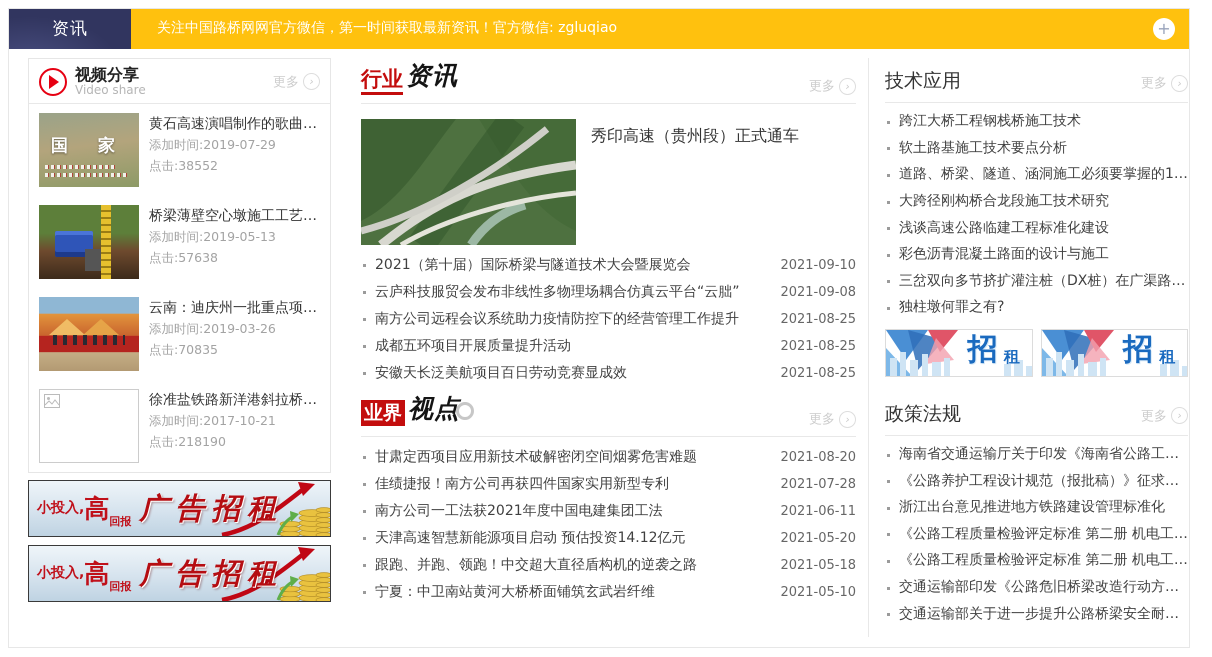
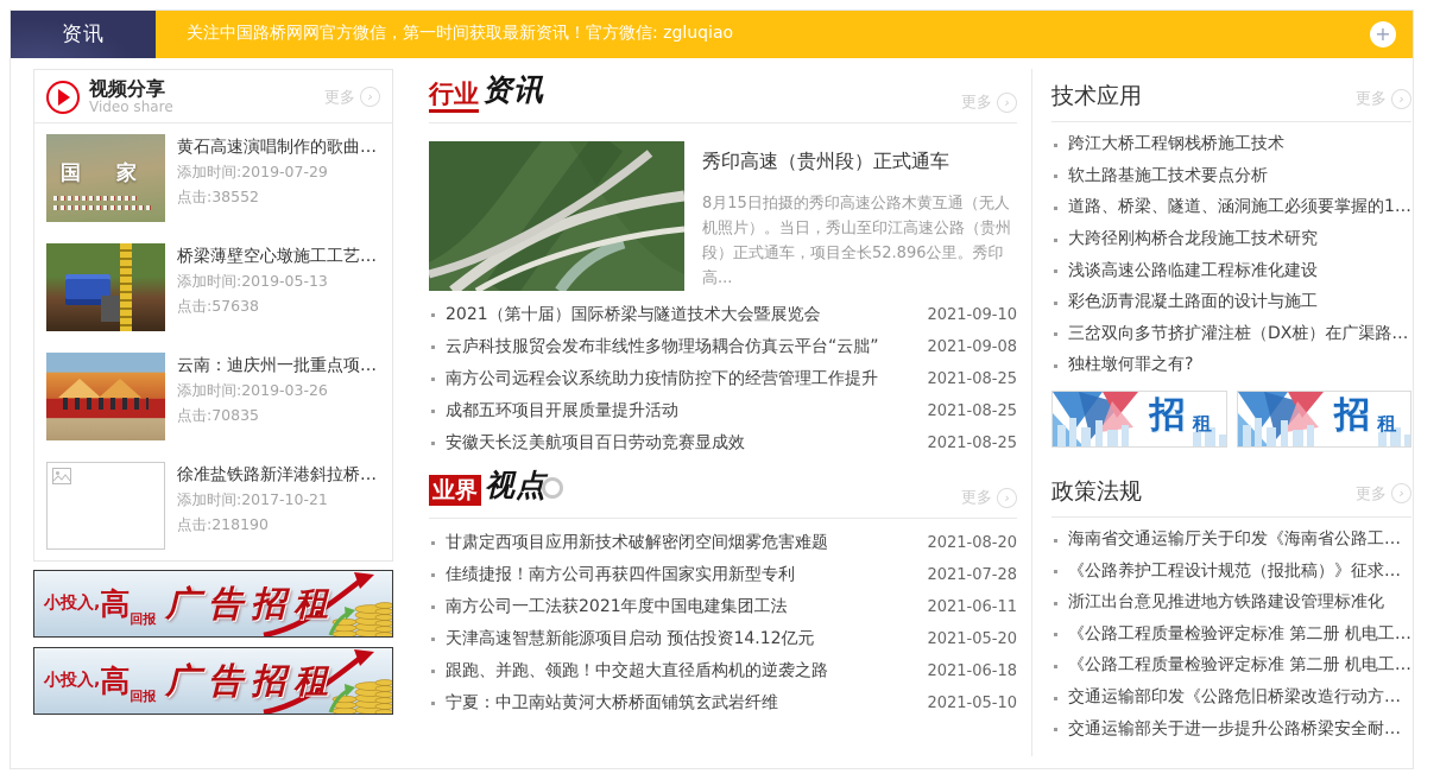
  资讯
  关注中国路桥网网官方微信，第一时间获取最新资讯！官方微信: zgluqiao
  +
  视频分享
  Video share
  更多
  ›
  国 家
  黄石高速演唱制作的歌曲M.
  添加时间:2019-07-29
  点击:38552
  桥梁薄壁空心墩施工工艺标.
  添加时间:2019-05-13
  点击:57638
  云南：迪庆州一批重点项目.
  添加时间:2019-03-26
  点击:70835
  徐准盐铁路新洋港斜拉桥施.
  添加时间:2017-10-21
  点击:218190
  小投入,
  高
  回报
  广告招租
  小投入,
  高
  回报
  广告招租
  行业 资讯
  更多
  ›
  秀印高速（贵州段）正式通车
+ 8月15日拍摄的秀印高速公路木黄互通（无人机照片）。当日，秀山至印江高速公路（贵州段）正式通车，项目全长52.896公里。秀印高...
  2021（第十届）国际桥梁与隧道技术大会暨展览会
  2021-09-10
  云庐科技服贸会发布非线性多物理场耦合仿真云平台“云朏”
  2021-09-08
  南方公司远程会议系统助力疫情防控下的经营管理工作提升
  2021-08-25
  成都五环项目开展质量提升活动
  2021-08-25
  安徽天长泛美航项目百日劳动竞赛显成效
  2021-08-25
  业界 视点
  更多
  ›
  甘肃定西项目应用新技术破解密闭空间烟雾危害难题
  2021-08-20
  佳绩捷报！南方公司再获四件国家实用新型专利
  2021-07-28
  南方公司一工法获2021年度中国电建集团工法
  2021-06-11
  天津高速智慧新能源项目启动 预估投资14.12亿元
  2021-05-20
  跟跑、并跑、领跑！中交超大直径盾构机的逆袭之路
- 2021-05-18
+ 2021-06-18
  宁夏：中卫南站黄河大桥桥面铺筑玄武岩纤维
  2021-05-10
  技术应用
  更多
  ›
  跨江大桥工程钢栈桥施工技术
  软土路基施工技术要点分析
  道路、桥梁、隧道、涵洞施工必须要掌握的100
  大跨径刚构桥合龙段施工技术研究
  浅谈高速公路临建工程标准化建设
  彩色沥青混凝土路面的设计与施工
  三岔双向多节挤扩灌注桩（DX桩）在广渠路二
  独柱墩何罪之有?
  招
  租
  招
  租
  政策法规
  更多
  ›
  海南省交通运输厅关于印发《海南省公路工程建
  《公路养护工程设计规范（报批稿）》征求意见
  浙江出台意见推进地方铁路建设管理标准化
  《公路工程质量检验评定标准 第二册 机电工程
  《公路工程质量检验评定标准 第二册 机电工程
  交通运输部印发《公路危旧桥梁改造行动方案》
  交通运输部关于进一步提升公路桥梁安全耐久水
